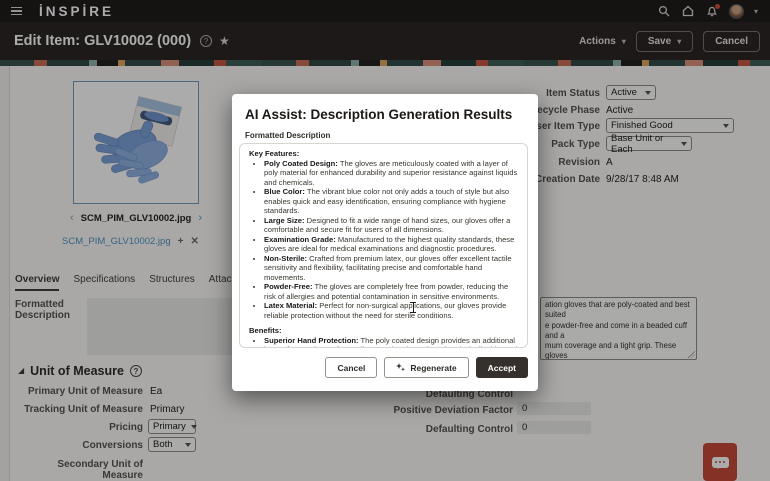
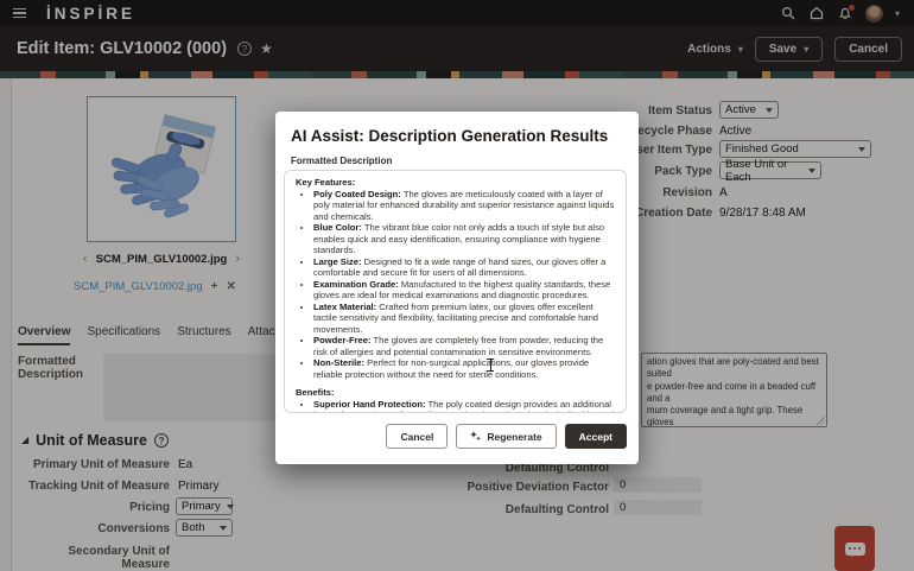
  İNSPİRE
  ▾
  Edit Item: GLV10002 (000)
  ?
  ★
  Actions
  ▾
  Save
  ▾
  Cancel
  ‹
  SCM_PIM_GLV10002.jpg
  ›
  SCM_PIM_GLV10002.jpg
  +
  ✕
  Overview
  Specifications
  Structures
  Formatted Description
  ation gloves that are poly-coated and best suited
  e powder-free and come in a beaded cuff and a
  mum coverage and a tight grip. These gloves
  Item Status
  Active
  ecycle Phase
  Active
  ser Item Type
  Finished Good
  Pack Type
  Base Unit or Each
  Revision
  A
  Creation Date
  9/28/17 8:48 AM
  ◢
  Unit of Measure
  ?
  Primary Unit of Measure
  Ea
  Tracking Unit of Measure
  Primary
  Pricing
  Primary
  Conversions
  Both
  Secondary Unit of Measure
  Defaulting Control
  Positive Deviation Factor
  0
  Defaulting Control
  0
  AI Assist: Description Generation Results
  Formatted Description
  Key Features:
  Poly Coated Design: The gloves are meticulously coated with a layer of poly material for enhanced durability and superior resistance against liquids and chemicals.
  Blue Color: The vibrant blue color not only adds a touch of style but also enables quick and easy identification, ensuring compliance with hygiene standards.
  Large Size: Designed to fit a wide range of hand sizes, our gloves offer a comfortable and secure fit for users of all dimensions.
  Examination Grade: Manufactured to the highest quality standards, these gloves are ideal for medical examinations and diagnostic procedures.
- Non-Sterile: Crafted from premium latex, our gloves offer excellent tactile sensitivity and flexibility, facilitating precise and comfortable hand movements.
+ Latex Material: Crafted from premium latex, our gloves offer excellent tactile sensitivity and flexibility, facilitating precise and comfortable hand movements.
  Powder-Free: The gloves are completely free from powder, reducing the risk of allergies and potential contamination in sensitive environments.
- Latex Material: Perfect for non-surgical apcations, our gloves provide reliable protection without the need for sterile conditions.
+ Non-Sterile: Perfect for non-surgical applicons, our gloves provide reliable protection without the need for sterile conditions.
  Benefits:
  Cancel
  Regenerate
  Accept
